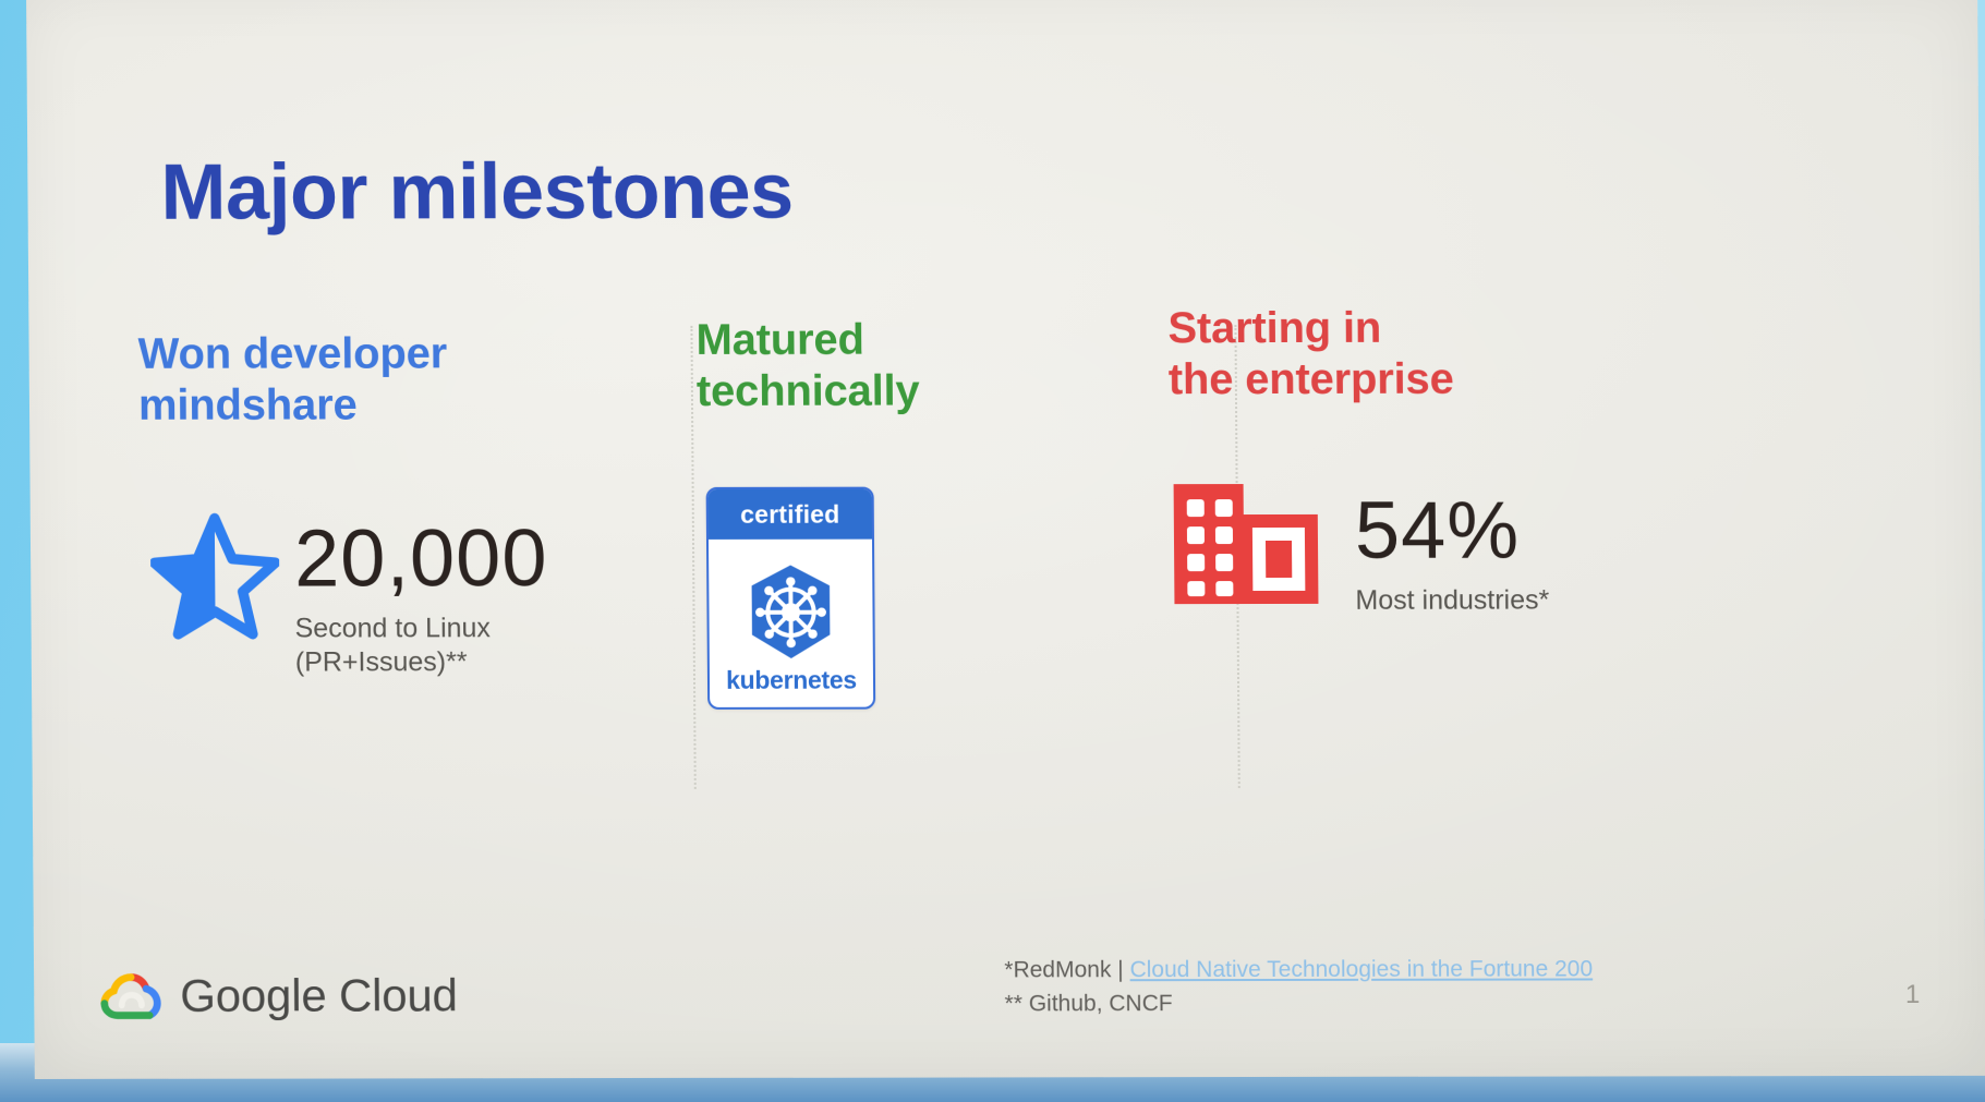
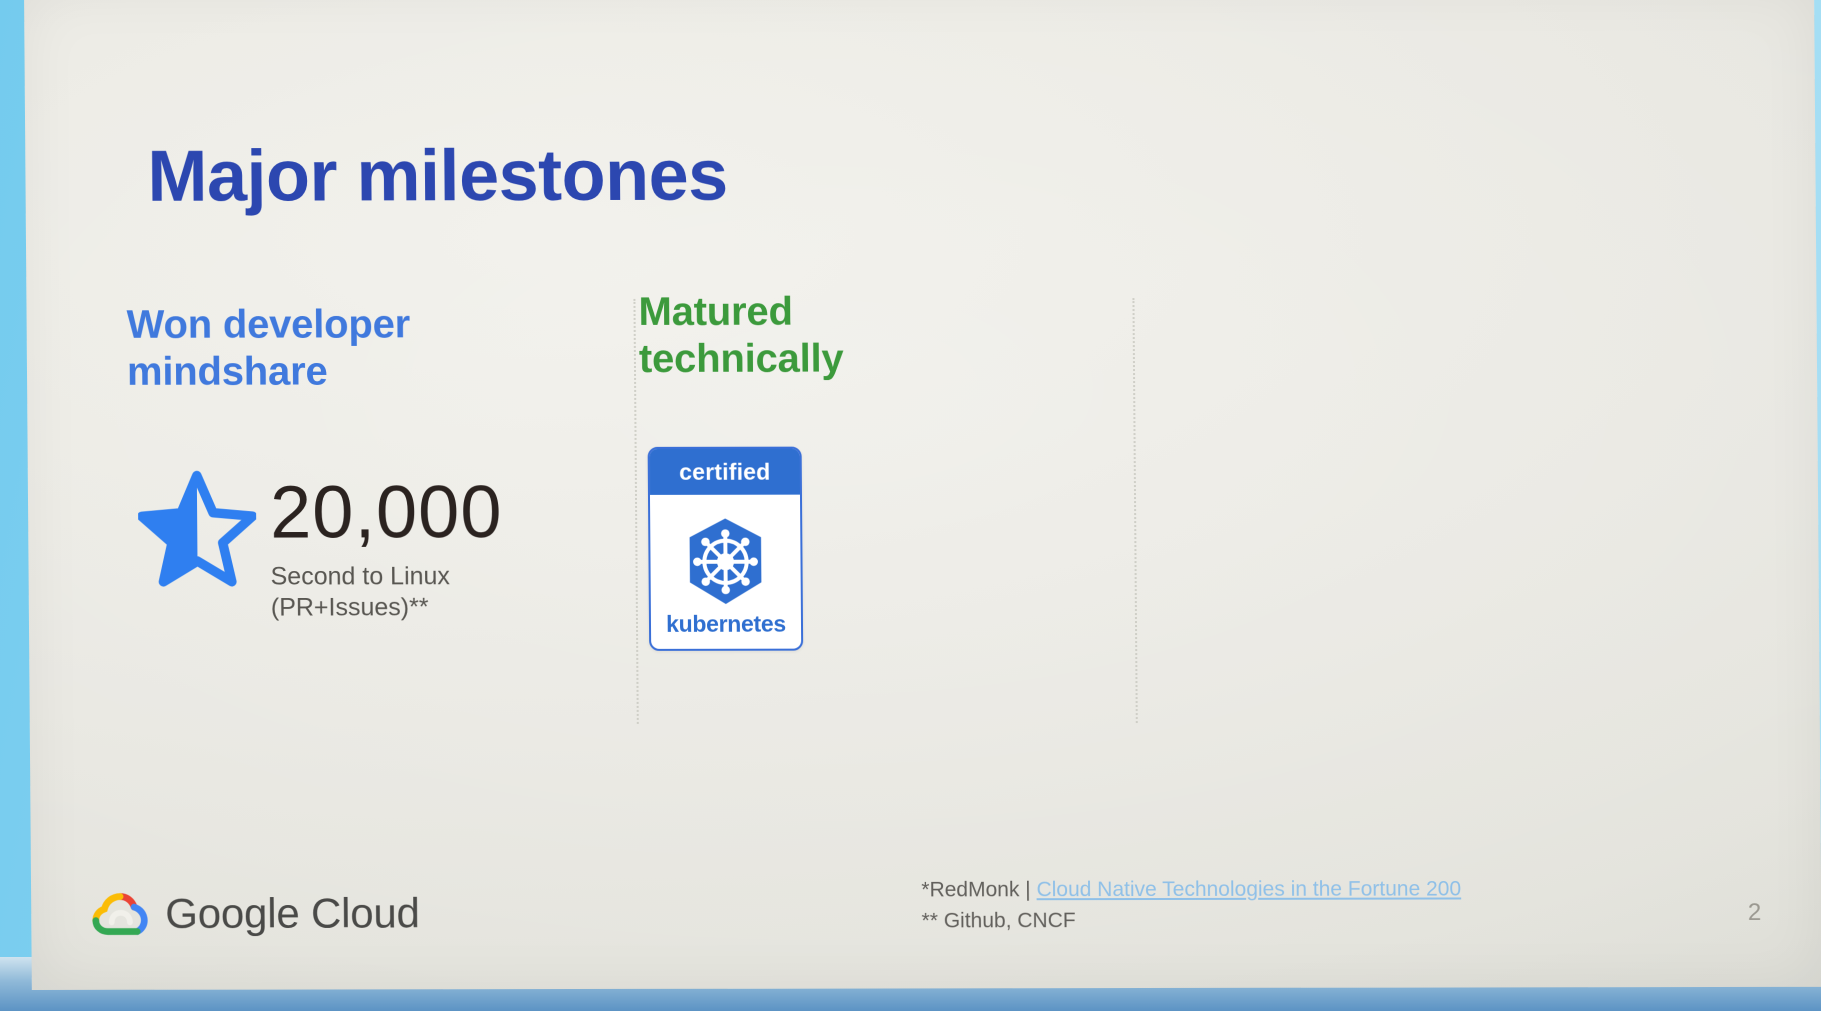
  Major milestones
  Won developer
  mindshare
  20,000
  Second to Linux
  (PR+Issues)**
  Matured
  technically
  certified
  kubernetes
- Starting in
- the enterprise
- 54%
- Most industries*
  Google Cloud
  *RedMonk | Cloud Native Technologies in the Fortune 200
  ** Github, CNCF
- 1
+ 2
